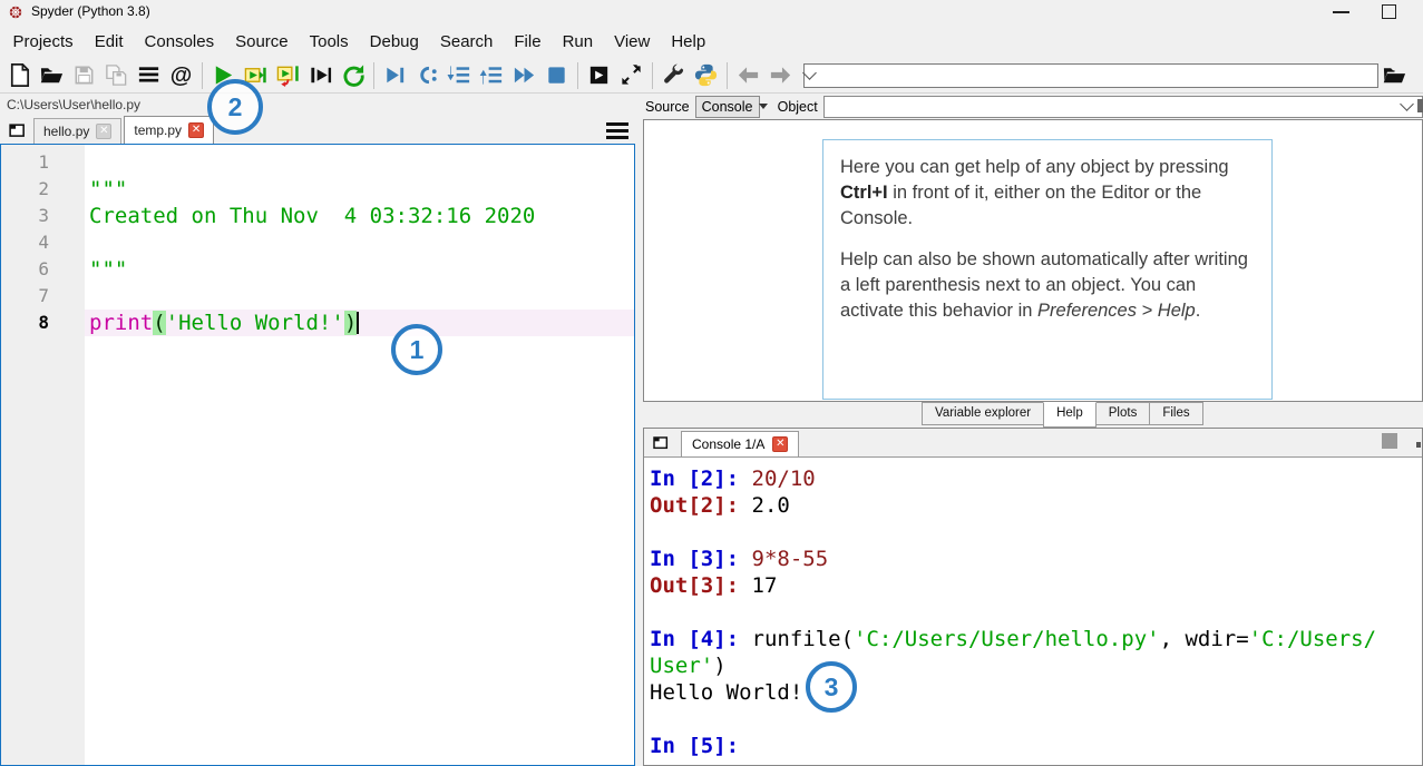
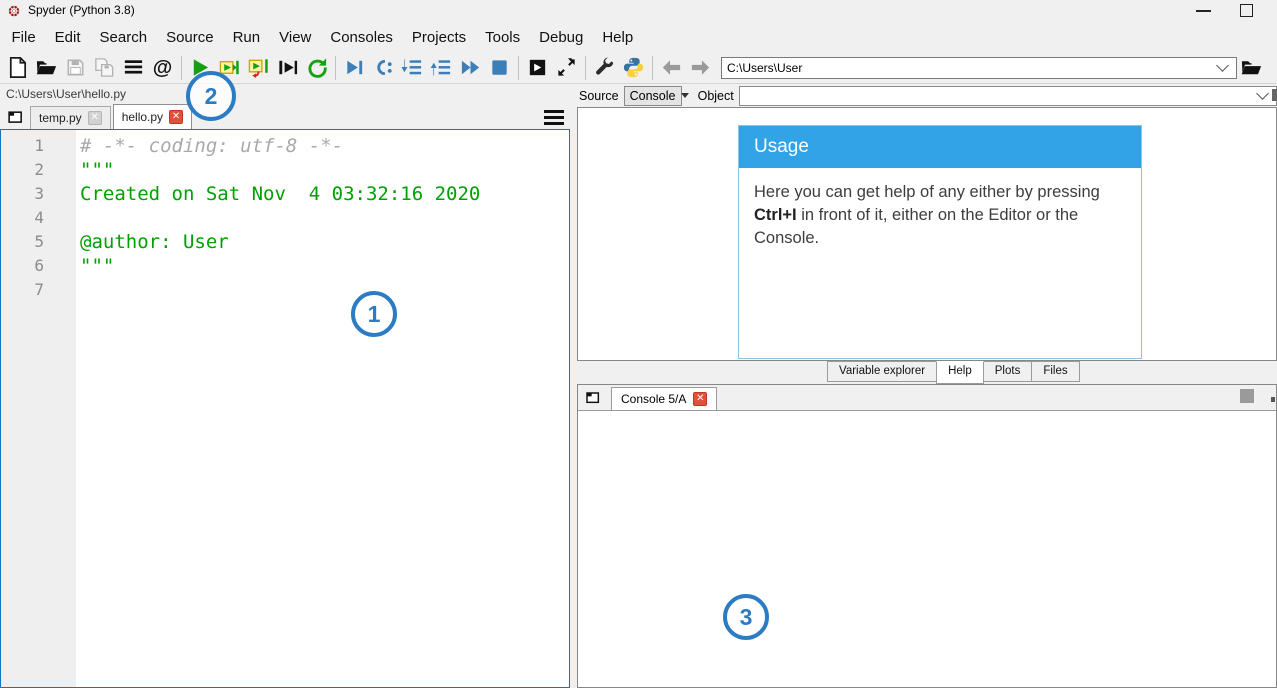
  Spyder (Python 3.8)
- Projects
+ File
  Edit
- Consoles
+ Search
  Source
- Tools
+ Run
- Debug
+ View
- Search
+ Consoles
- File
+ Projects
- Run
+ Tools
- View
+ Debug
  Help
  @
+ C:\Users\User
  C:\Users\User\hello.py
- hello.py
+ temp.py
  ✕
- temp.py
+ hello.py
  ✕
  1
+ # -*- coding: utf-8 -*-
  2
  """
  3
- Created on Thu Nov 4 03:32:16 2020
+ Created on Sat Nov 4 03:32:16 2020
  4
+ 5
+ @author: User
  6
  """
  7
- 8
- print('Hello World!')
  Source
  Console
  Object
+ Usage
- Here you can get help of any object by pressing Ctrl+I in front of it, either on the Editor or the Console.
+ Here you can get help of any either by pressing Ctrl+I in front of it, either on the Editor or the Console.
- Help can also be shown automatically after writing a left parenthesis next to an object. You can activate this behavior in Preferences > Help.
  Variable explorer
  Help
  Plots
  Files
- Console 1/A
+ Console 5/A
  ✕
- In [2]: 20/10
- Out[2]: 2.0
- In [3]: 9*8-55
- Out[3]: 17
- In [4]: runfile('C:/Users/User/hello.py', wdir='C:/Users/
- User')
- Hello World!
- In [5]:
  1
  2
  3
